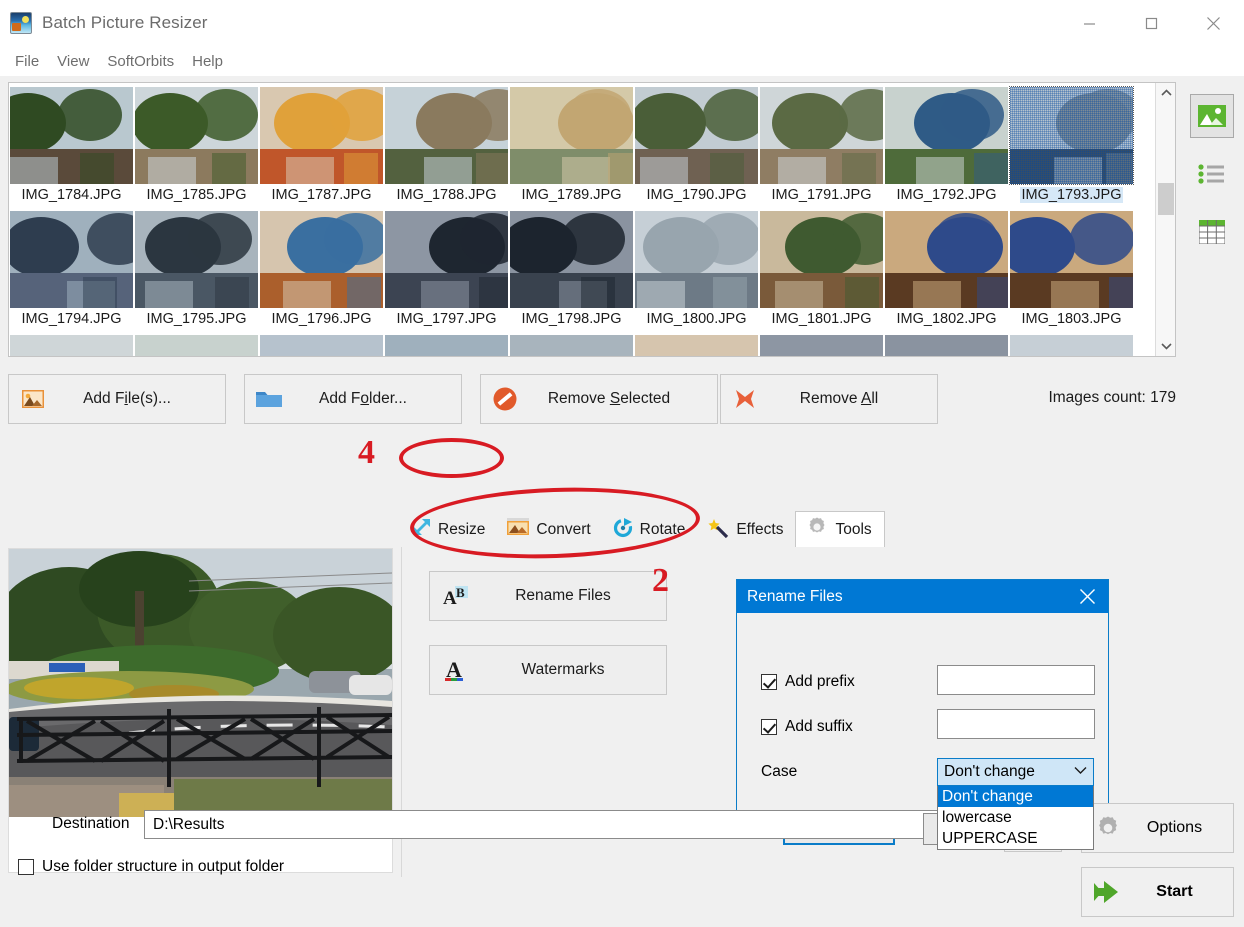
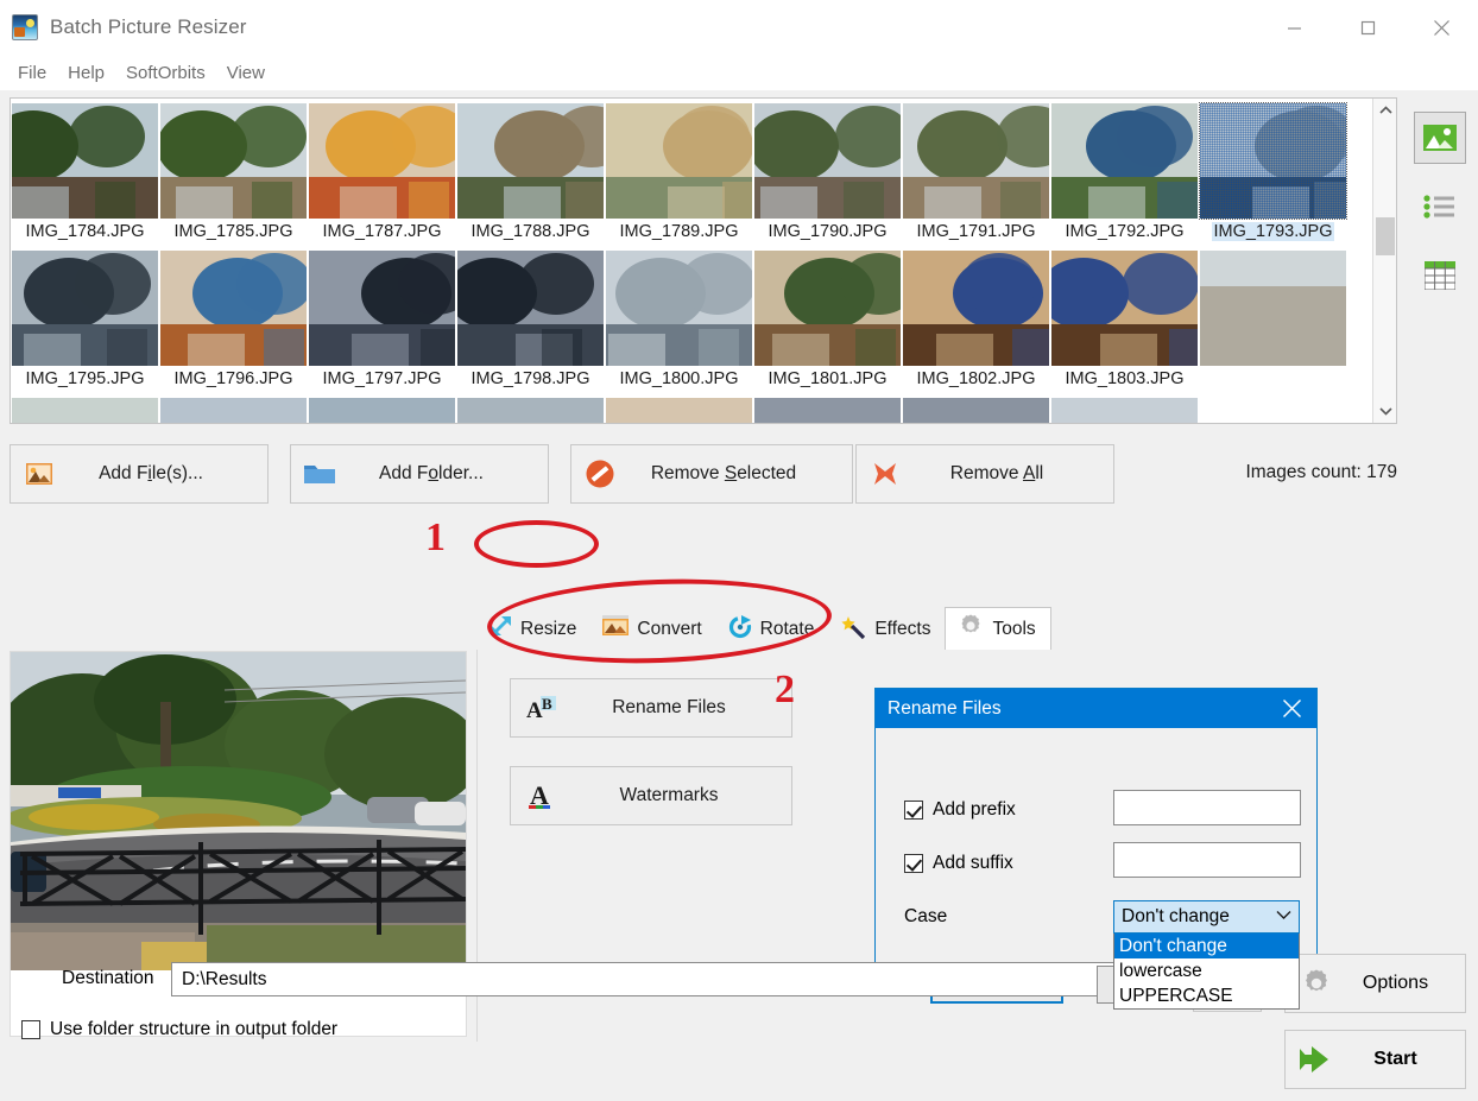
  Batch Picture Resizer
  File
- View
+ Help
  SoftOrbits
- Help
+ View
  IMG_1784.JPG
  IMG_1785.JPG
  IMG_1787.JPG
  IMG_1788.JPG
  IMG_1789.JPG
  IMG_1790.JPG
  IMG_1791.JPG
  IMG_1792.JPG
  IMG_1793.JPG
- IMG_1794.JPG
  IMG_1795.JPG
  IMG_1796.JPG
  IMG_1797.JPG
  IMG_1798.JPG
  IMG_1800.JPG
  IMG_1801.JPG
  IMG_1802.JPG
  IMG_1803.JPG
  Add File(s)...
  Add Folder...
  Remove Selected
  Remove All
  Images count: 179
  Resize
  Convert
  Rotate
  Effects
  Tools
  A
  B
  Rename Files
  A
  Watermarks
  Rename Files
  Add prefix
  Add suffix
  Case
  Don't change
  Don't change
  lowercase
  UPPERCASE
- 4
+ 1
  2
  Destination
  D:\Results
  Use folder structure in output folder
  Options
  Start
